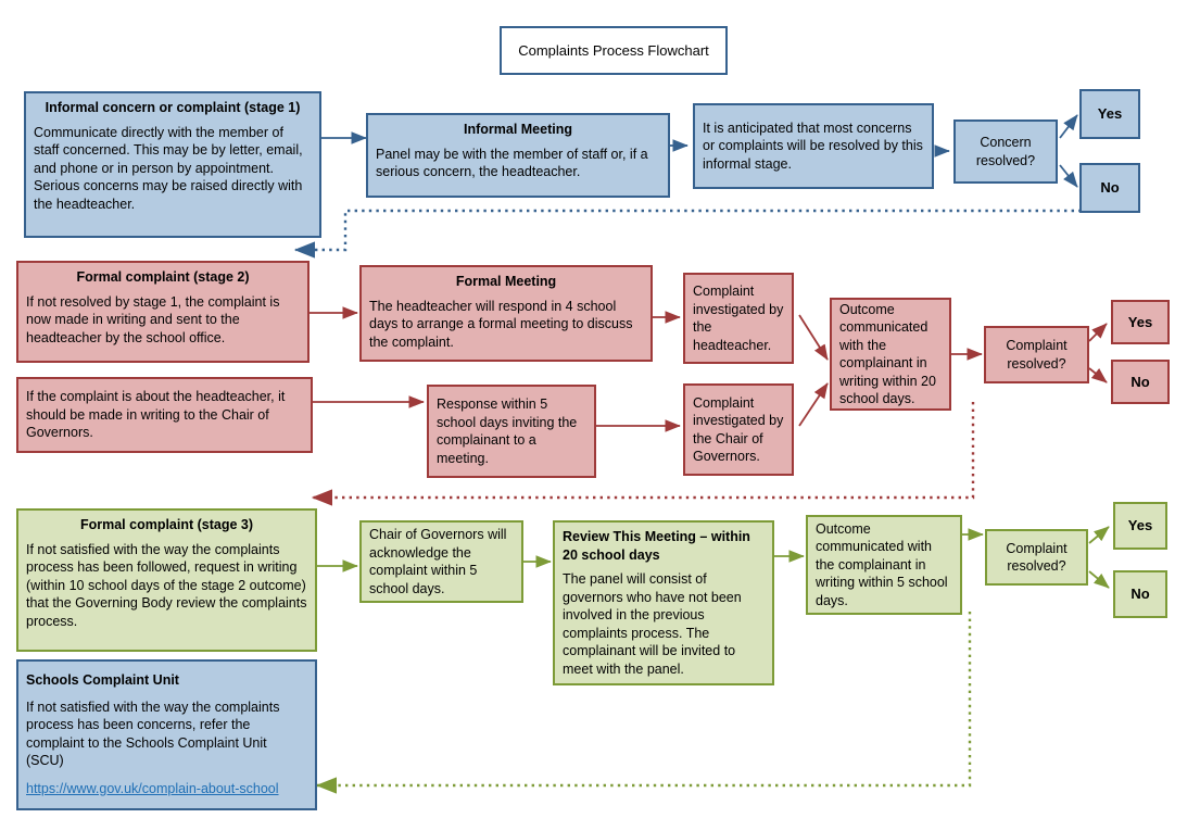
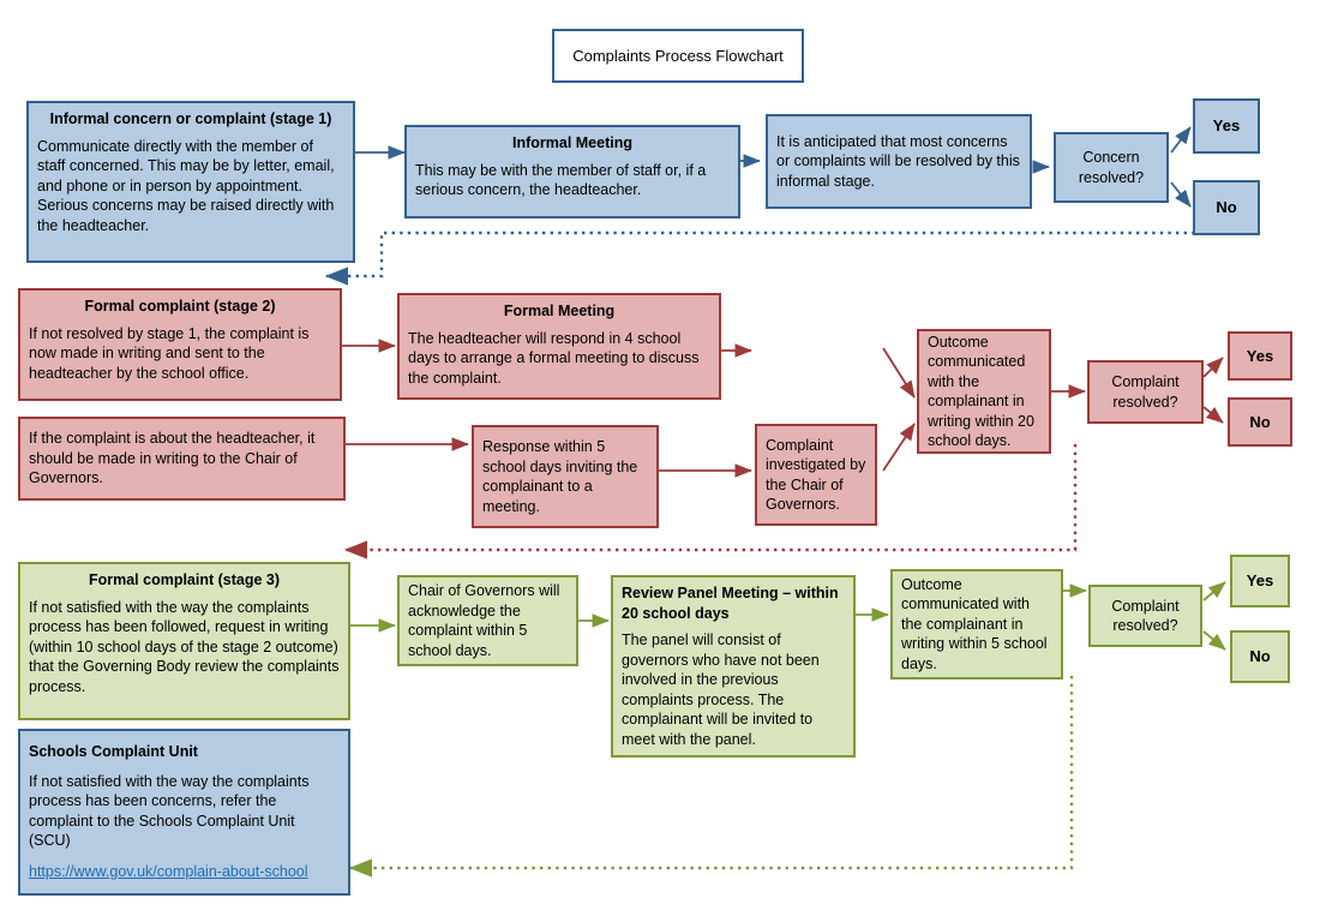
  Complaints Process Flowchart
  Informal concern or complaint (stage 1)
  Communicate directly with the member of staff concerned. This may be by letter, email, and phone or in person by appointment. Serious concerns may be raised directly with the headteacher.
  Informal Meeting
- Panel may be with the member of staff or, if a serious concern, the headteacher.
+ This may be with the member of staff or, if a serious concern, the headteacher.
  It is anticipated that most concerns or complaints will be resolved by this informal stage.
  Concern resolved?
  Yes
  No
  Formal complaint (stage 2)
  If not resolved by stage 1, the complaint is now made in writing and sent to the headteacher by the school office.
  Formal Meeting
  The headteacher will respond in 4 school days to arrange a formal meeting to discuss the complaint.
- Complaint investigated by the headteacher.
  If the complaint is about the headteacher, it should be made in writing to the Chair of Governors.
  Response within 5 school days inviting the complainant to a meeting.
  Complaint investigated by the Chair of Governors.
  Outcome communicated with the complainant in writing within 20 school days.
  Complaint resolved?
  Yes
  No
  Formal complaint (stage 3)
  If not satisfied with the way the complaints process has been followed, request in writing (within 10 school days of the stage 2 outcome) that the Governing Body review the complaints process.
  Chair of Governors will acknowledge the complaint within 5 school days.
- Review This Meeting – within 20 school days
+ Review Panel Meeting – within 20 school days
  The panel will consist of governors who have not been involved in the previous complaints process. The complainant will be invited to meet with the panel.
  Outcome communicated with the complainant in writing within 5 school days.
  Complaint resolved?
  Yes
  No
  Schools Complaint Unit
  If not satisfied with the way the complaints process has been concerns, refer the complaint to the Schools Complaint Unit (SCU)
  https://www.gov.uk/complain-about-school
